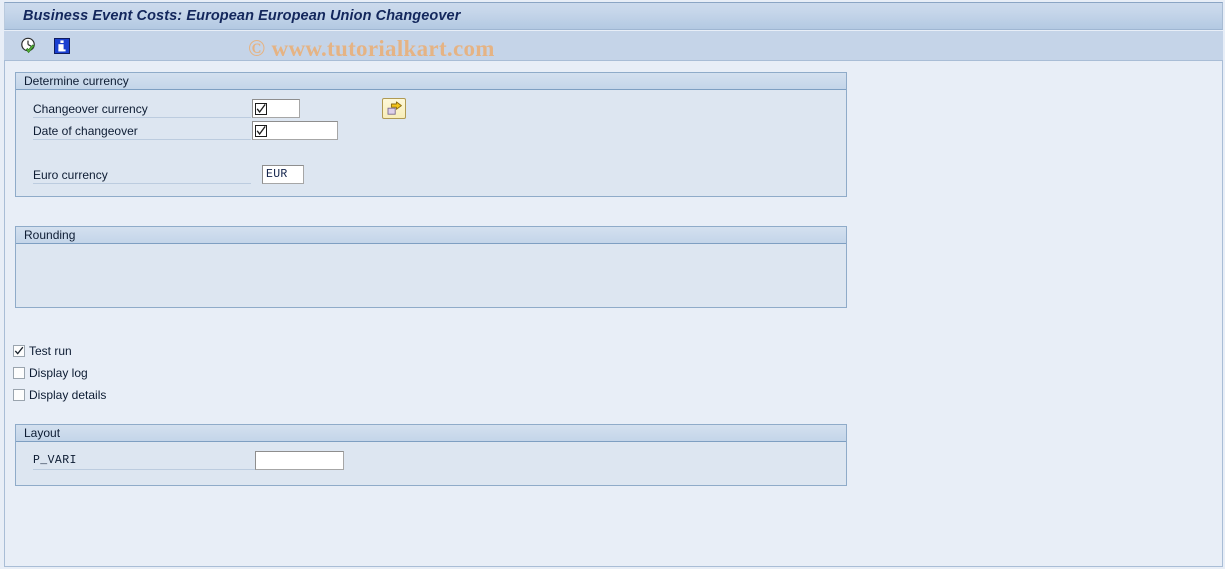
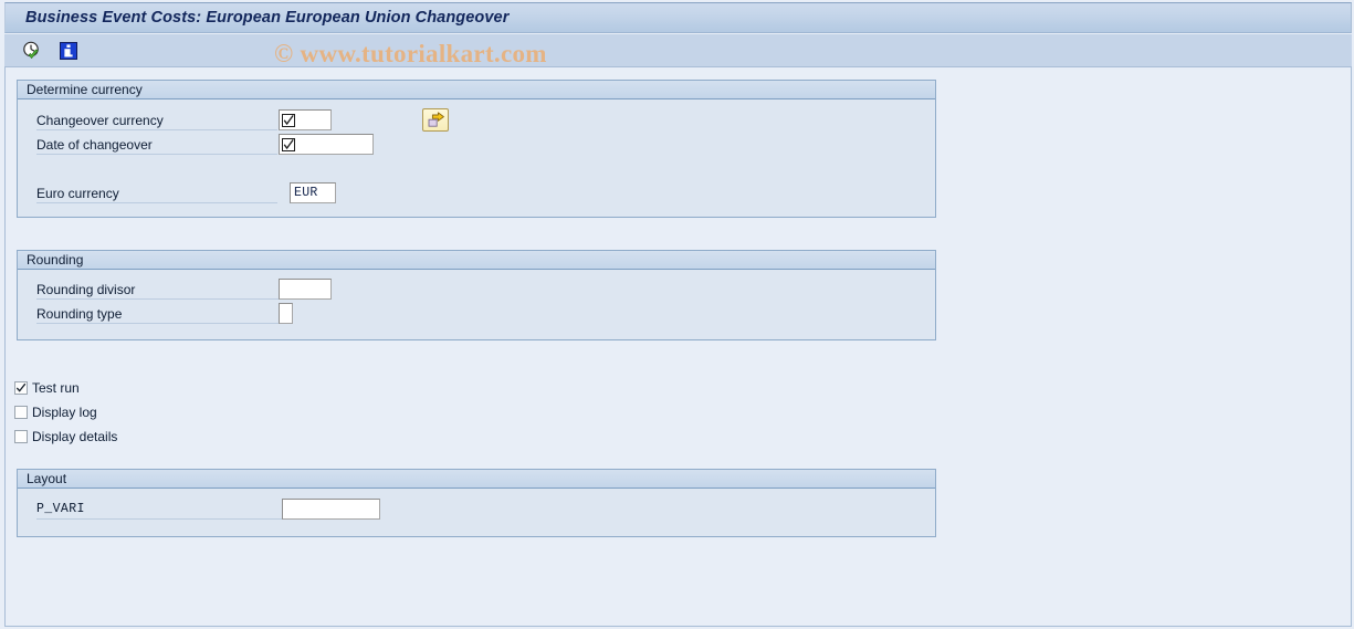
  Business Event Costs: European European Union Changeover
  © www.tutorialkart.com
  Determine currency
  Changeover currency
  Date of changeover
  Euro currency
  EUR
  Rounding
+ Rounding divisor
+ Rounding type
  Test run
  Display log
  Display details
  Layout
  P_VARI
